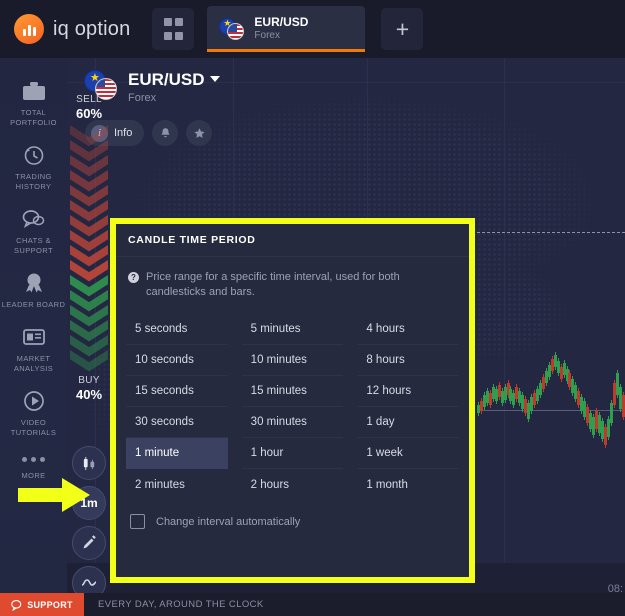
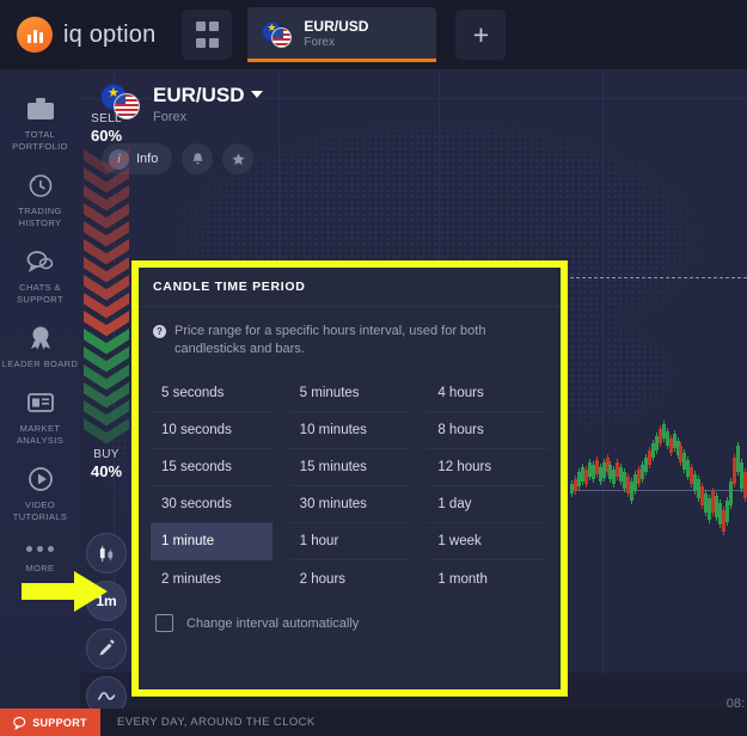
  iq option
  EUR/USD
  Forex
  +
  TOTAL PORTFOLIO
  TRADING HISTORY
  CHATS & SUPPORT
  LEADER BOARD
  MARKET ANALYSIS
  VIDEO TUTORIALS
  MORE
  EUR/USD
  Forex
  i
  Info
  08:
  SELL
  60%
  BUY
  40%
  1m
  CANDLE TIME PERIOD
  ?
- Price range for a specific time interval, used for both candlesticks and bars.
+ Price range for a specific hours interval, used for both candlesticks and bars.
  5 seconds
  10 seconds
  15 seconds
  30 seconds
  1 minute
  2 minutes
  5 minutes
  10 minutes
  15 minutes
  30 minutes
  1 hour
  2 hours
  4 hours
  8 hours
  12 hours
  1 day
  1 week
  1 month
  Change interval automatically
  SUPPORT
  EVERY DAY, AROUND THE CLOCK
